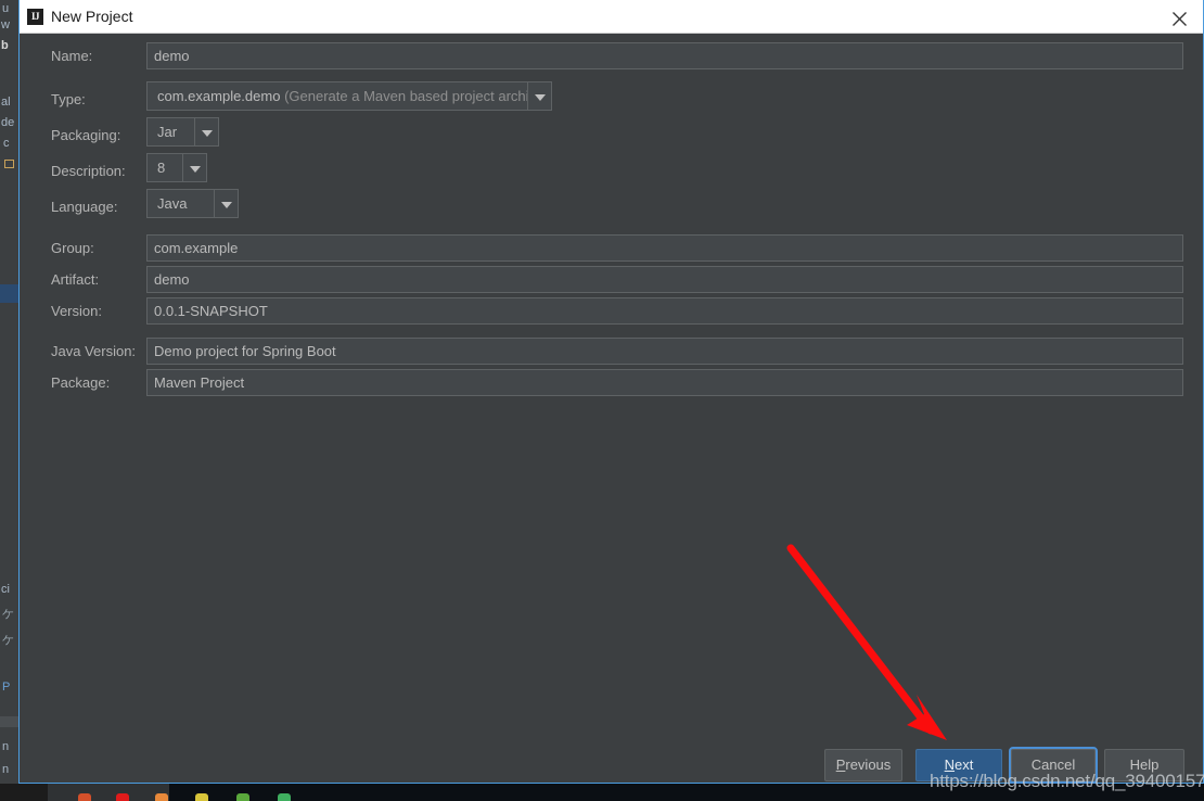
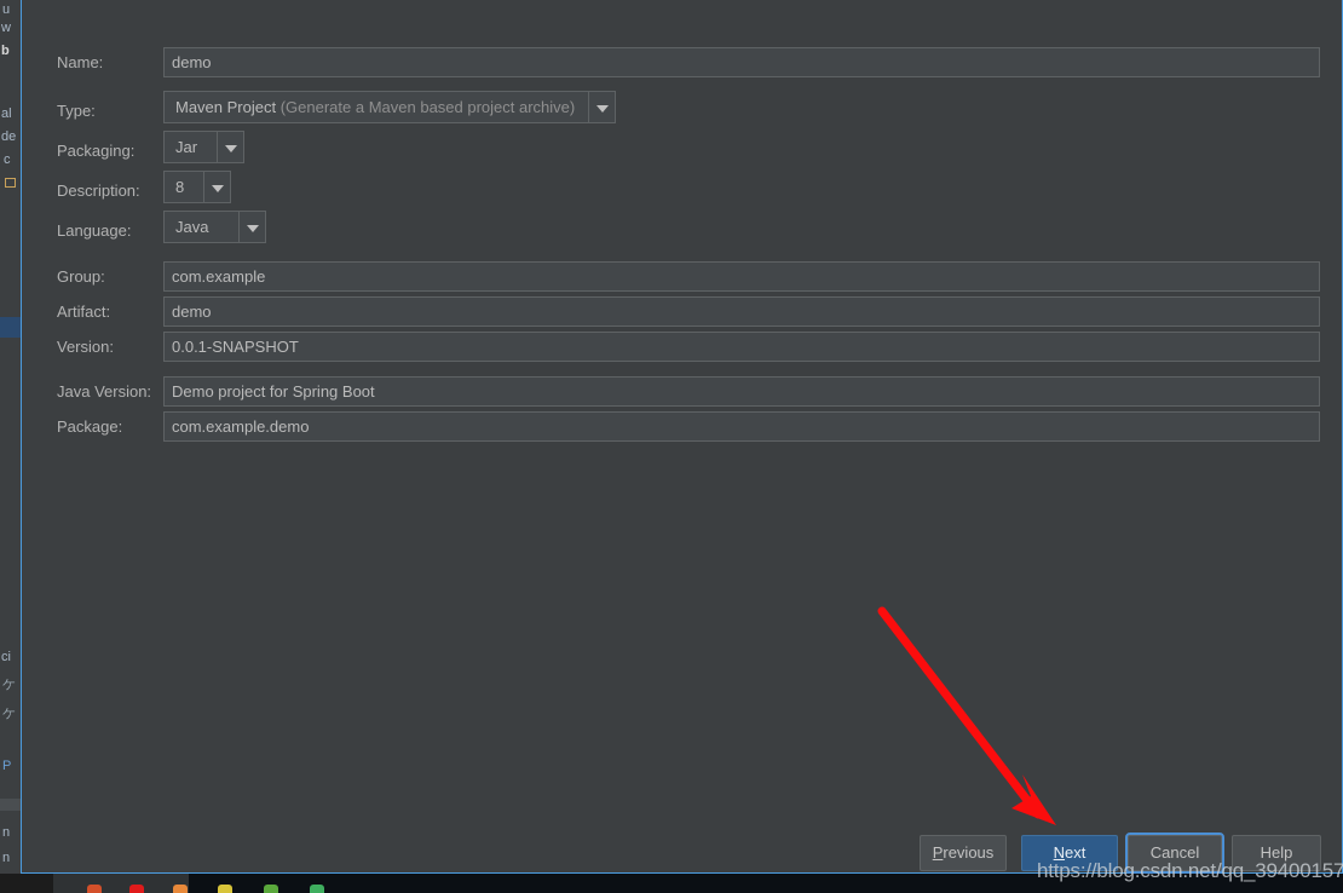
  u
  w
  b
  al
  de
  c
  ci
  ケ
  ケ
  P
  n
  n
- IJ
- New Project
  Name:
  demo
  Type:
- com.example.demo (Generate a Maven based project arch
+ Maven Project (Generate a Maven based project archive)
  Packaging:
  Jar
  Description:
  8
  Language:
  Java
  Group:
  com.example
  Artifact:
  demo
  Version:
  0.0.1-SNAPSHOT
  Java Version:
  Demo project for Spring Boot
  Package:
- Maven Project
+ com.example.demo
  Previous
  Next
  Cancel
  Help
  https://blog.csdn.net/qq_39400157
